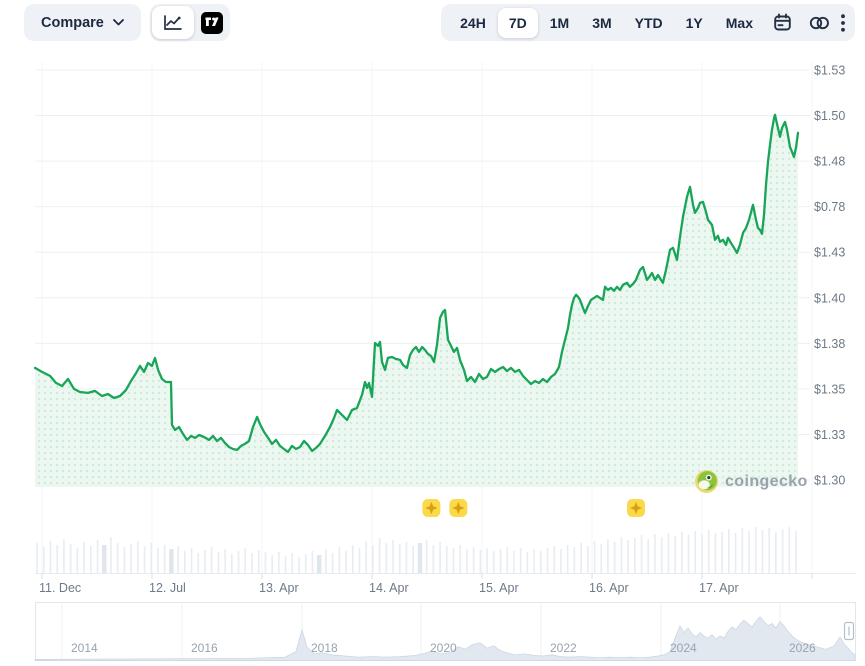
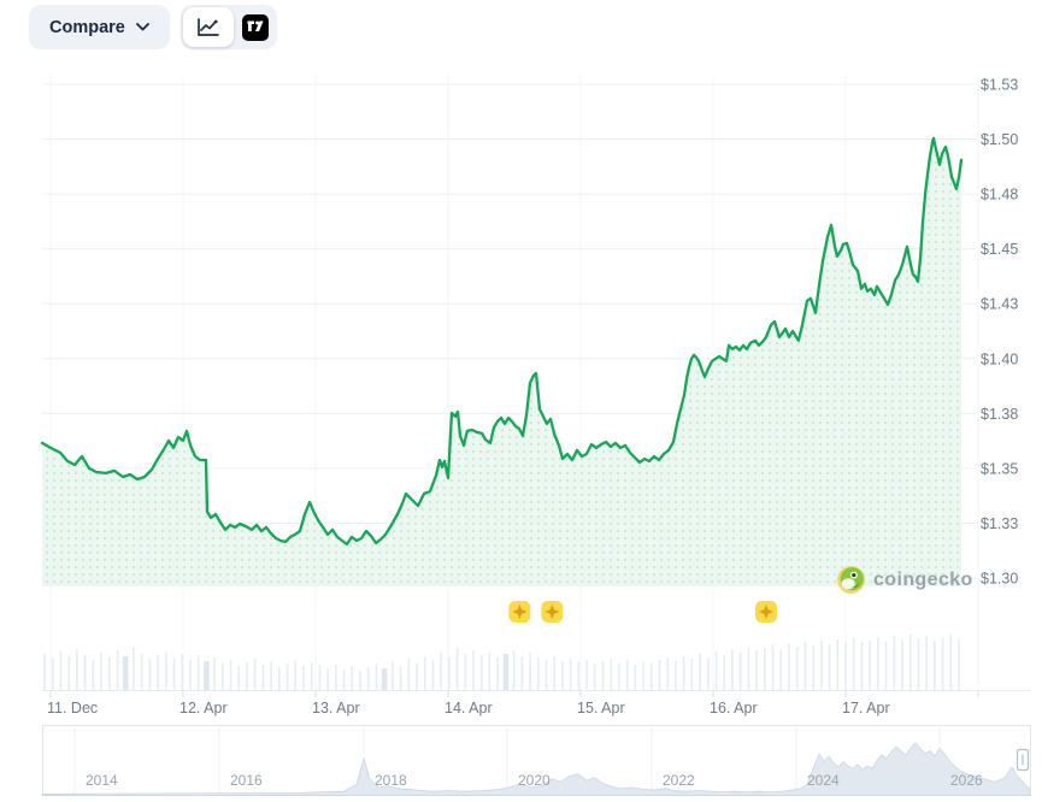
  Compare
- 24H
- 7D
- 1M
- 3M
- YTD
- 1Y
- Max
  $1.53
  $1.50
  $1.48
- $0.78
+ $1.45
  $1.43
  $1.40
  $1.38
  $1.35
  $1.33
  $1.30
  11. Dec
- 12. Jul
+ 12. Apr
  13. Apr
  14. Apr
  15. Apr
  16. Apr
  17. Apr
  2014
  2016
  2018
  2020
  2022
  2024
  2026
  coingecko
